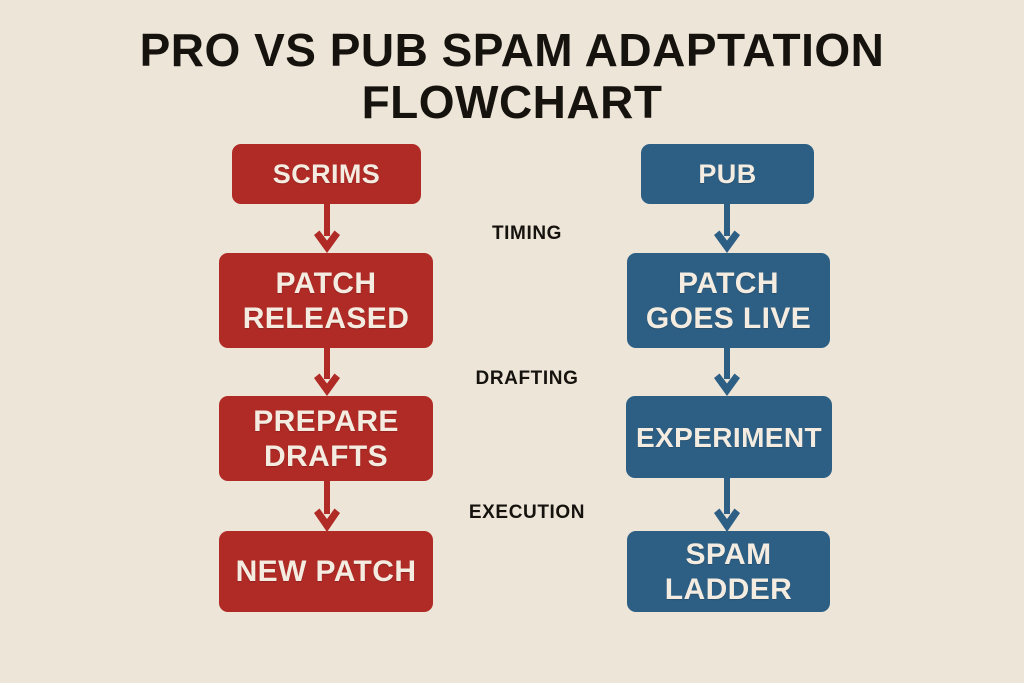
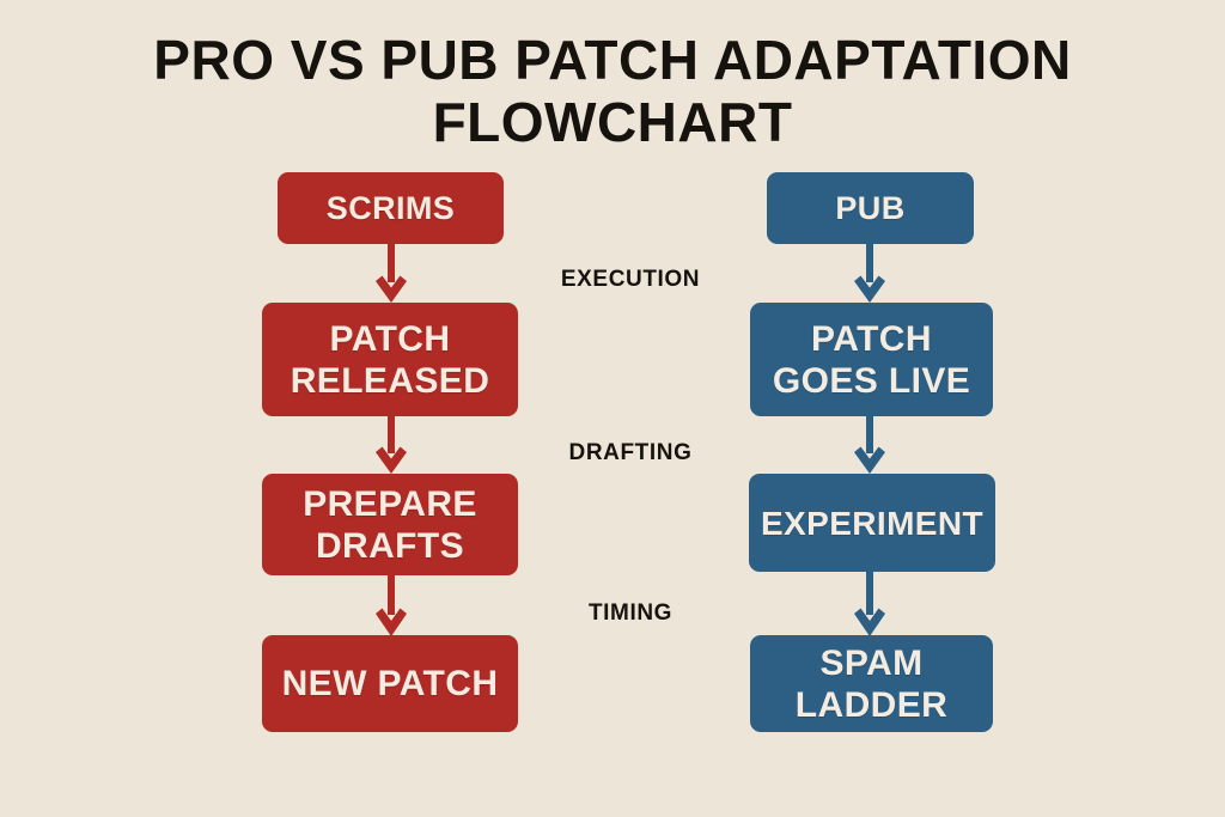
- PRO VS PUB SPAM ADAPTATION
+ PRO VS PUB PATCH ADAPTATION
  FLOWCHART
  SCRIMS
  PATCH
  RELEASED
  PREPARE
  DRAFTS
  NEW PATCH
- TIMING
+ EXECUTION
  DRAFTING
- EXECUTION
+ TIMING
  PUB
  PATCH
  GOES LIVE
  EXPERIMENT
  SPAM
  LADDER
